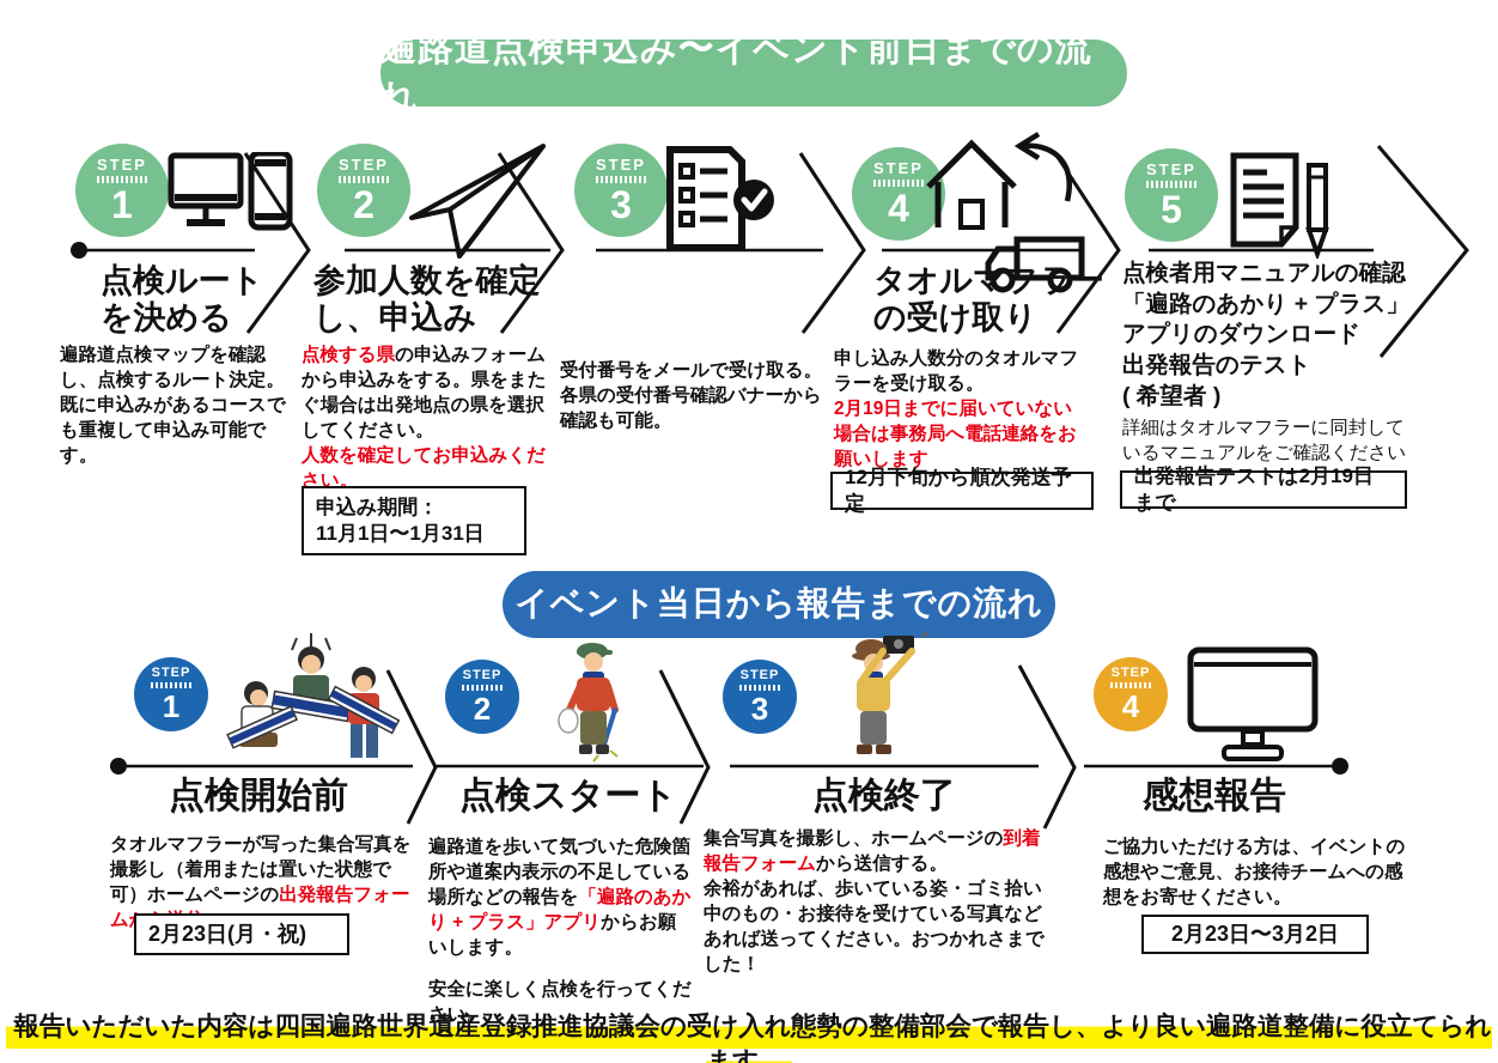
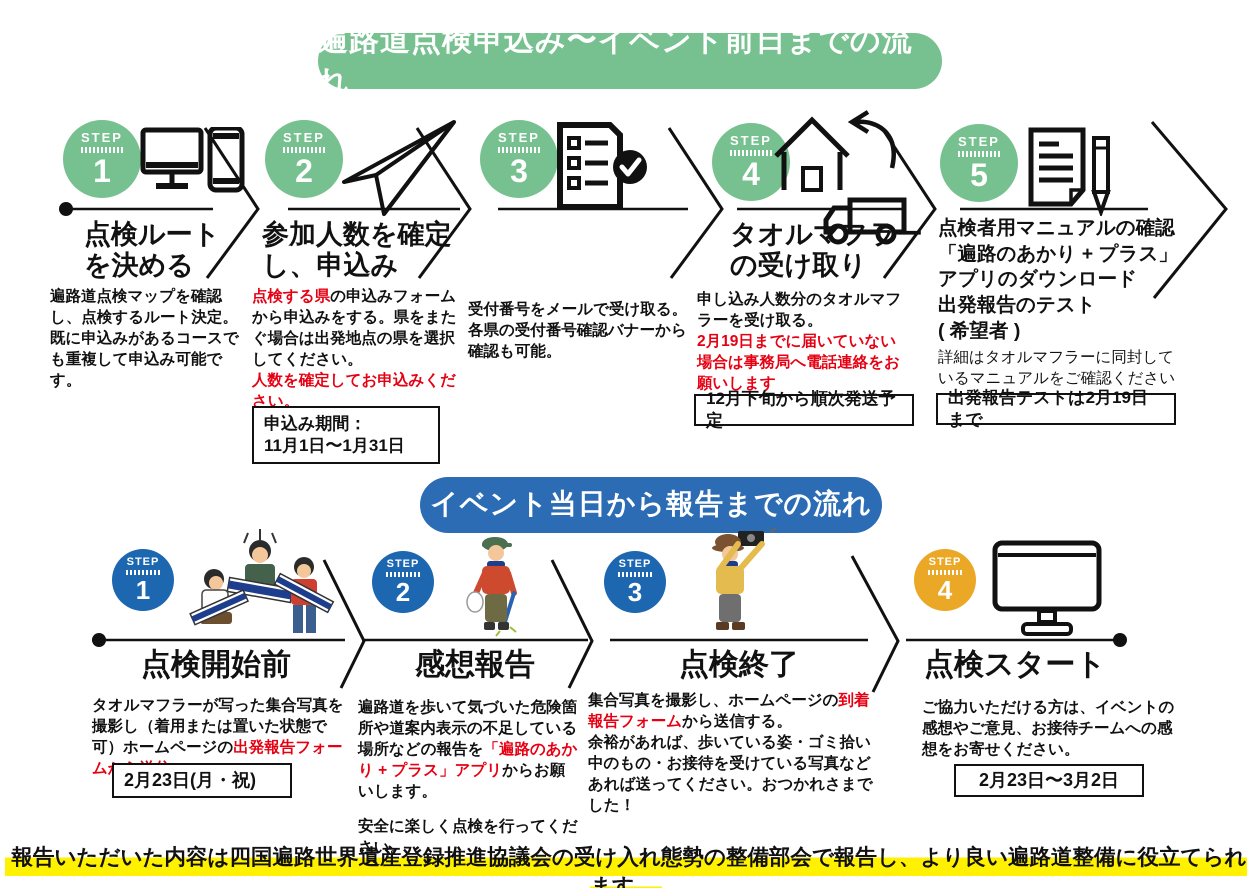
  遍路道点検申込み〜イベント前日までの流れ
  STEP
  1
  点検ルート
  を決める
  遍路道点検マップを確認し、点検するルート決定。既に申込みがあるコースでも重複して申込み可能です。
  STEP
  2
  参加人数を確定
  し、申込み
  点検する県の申込みフォームから申込みをする。県をまたぐ場合は出発地点の県を選択してください。
  人数を確定してお申込みください。
  申込み期間：
  11月1日〜1月31日
  STEP
  3
  受付番号をメールで受け取る。各県の受付番号確認バナーから確認も可能。
  STEP
  4
  タオルマフラー
  の受け取り
  申し込み人数分のタオルマフラーを受け取る。
  2月19日までに届いていない場合は事務局へ電話連絡をお願いします
  12月下旬から順次発送予定
  STEP
  5
  点検者用マニュアルの確認
  「遍路のあかり + プラス」
  アプリのダウンロード
  出発報告のテスト
  ( 希望者 )
  詳細はタオルマフラーに同封しているマニュアルをご確認ください
  出発報告テストは2月19日まで
  イベント当日から報告までの流れ
  STEP
  1
  点検開始前
  タオルマフラーが写った集合写真を撮影し（着用または置いた状態で可）ホームページの出発報告フォーム
  2月23日(月・祝)
  STEP
  2
- 点検スタート
+ 感想報告
  遍路道を歩いて気づいた危険箇所や道案内表示の不足している場所などの報告を「遍路のあかり + プラス」アプリからお願いします。
  安全に楽しく点検を行ってくだ
  STEP
  3
  点検終了
  集合写真を撮影し、ホームページの到着報告フォームから送信する。
  余裕があれば、歩いている姿・ゴミ拾い中のもの・お接待を受けている写真などあれば送ってください。おつかれさまでした！
  STEP
  4
- 感想報告
+ 点検スタート
  ご協力いただける方は、イベントの感想やご意見、お接待チームへの感想をお寄せください。
  2月23日〜3月2日
  報告いただいた内容は四国遍路世界遺産登録推進協議会の受け入れ態勢の整備部会で報告し、より良い遍路道整備に役立てられます。
